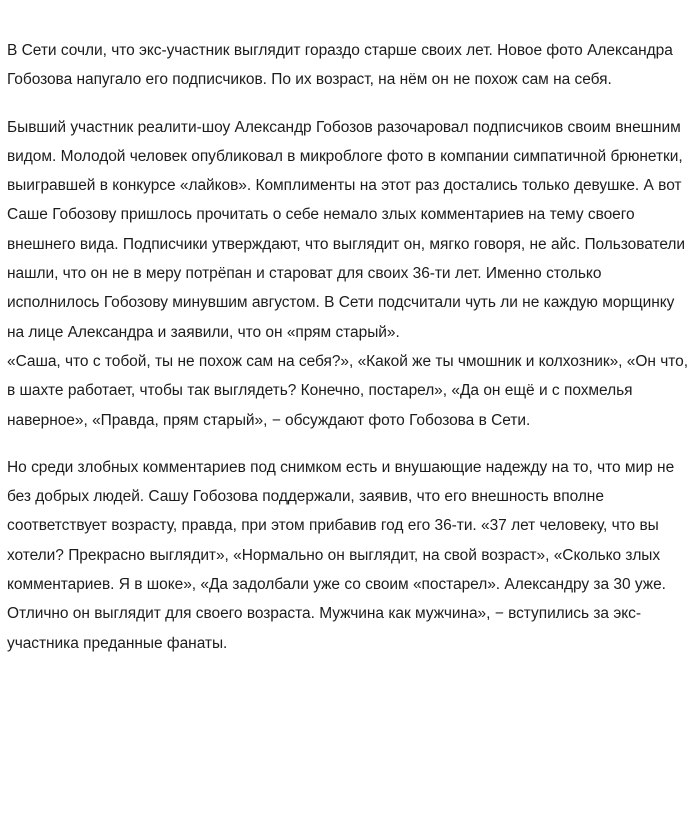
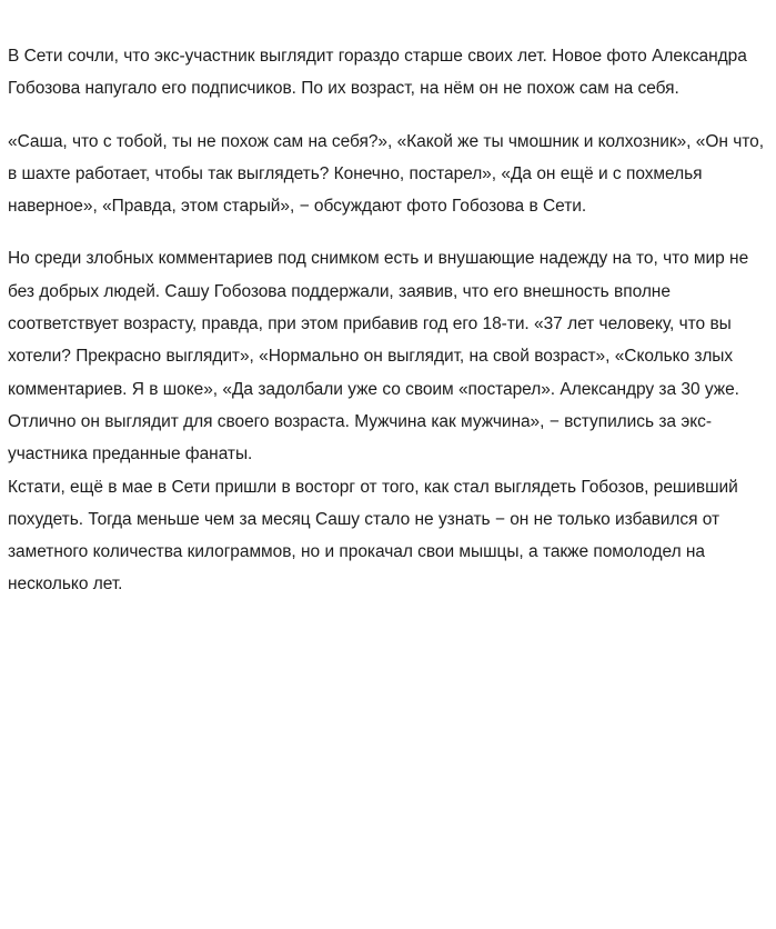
  В Сети сочли, что экс-участник выглядит гораздо старше своих лет. Новое фото Александра Гобозова напугало его подписчиков. По их возраст, на нём он не похож сам на себя.
- Бывший участник реалити-шоу Александр Гобозов разочаровал подписчиков своим внешним видом. Молодой человек опубликовал в микроблоге фото в компании симпатичной брюнетки, выигравшей в конкурсе «лайков». Комплименты на этот раз достались только девушке. А вот Саше Гобозову пришлось прочитать о себе немало злых комментариев на тему своего внешнего вида. Подписчики утверждают, что выглядит он, мягко говоря, не айс. Пользователи нашли, что он не в меру потрёпан и староват для своих 36-ти лет. Именно столько исполнилось Гобозову минувшим августом. В Сети подсчитали чуть ли не каждую морщинку на лице Александра и заявили, что он «прям старый».
- «Саша, что с тобой, ты не похож сам на себя?», «Какой же ты чмошник и колхозник», «Он что, в шахте работает, чтобы так выглядеть? Конечно, постарел», «Да он ещё и с похмелья наверное», «Правда, прям старый», − обсуждают фото Гобозова в Сети.
+ «Саша, что с тобой, ты не похож сам на себя?», «Какой же ты чмошник и колхозник», «Он что, в шахте работает, чтобы так выглядеть? Конечно, постарел», «Да он ещё и с похмелья наверное», «Правда, этом старый», − обсуждают фото Гобозова в Сети.
- Но среди злобных комментариев под снимком есть и внушающие надежду на то, что мир не без добрых людей. Сашу Гобозова поддержали, заявив, что его внешность вполне соответствует возрасту, правда, при этом прибавив год его 36-ти. «37 лет человеку, что вы хотели? Прекрасно выглядит», «Нормально он выглядит, на свой возраст», «Сколько злых комментариев. Я в шоке», «Да задолбали уже со своим «постарел». Александру за 30 уже. Отлично он выглядит для своего возраста. Мужчина как мужчина», − вступились за экс-участника преданные фанаты.
+ Но среди злобных комментариев под снимком есть и внушающие надежду на то, что мир не без добрых людей. Сашу Гобозова поддержали, заявив, что его внешность вполне соответствует возрасту, правда, при этом прибавив год его 18-ти. «37 лет человеку, что вы хотели? Прекрасно выглядит», «Нормально он выглядит, на свой возраст», «Сколько злых комментариев. Я в шоке», «Да задолбали уже со своим «постарел». Александру за 30 уже. Отлично он выглядит для своего возраста. Мужчина как мужчина», − вступились за экс-участника преданные фанаты.
+ Кстати, ещё в мае в Сети пришли в восторг от того, как стал выглядеть Гобозов, решивший похудеть. Тогда меньше чем за месяц Сашу стало не узнать − он не только избавился от заметного количества килограммов, но и прокачал свои мышцы, а также помолодел на несколько лет.
